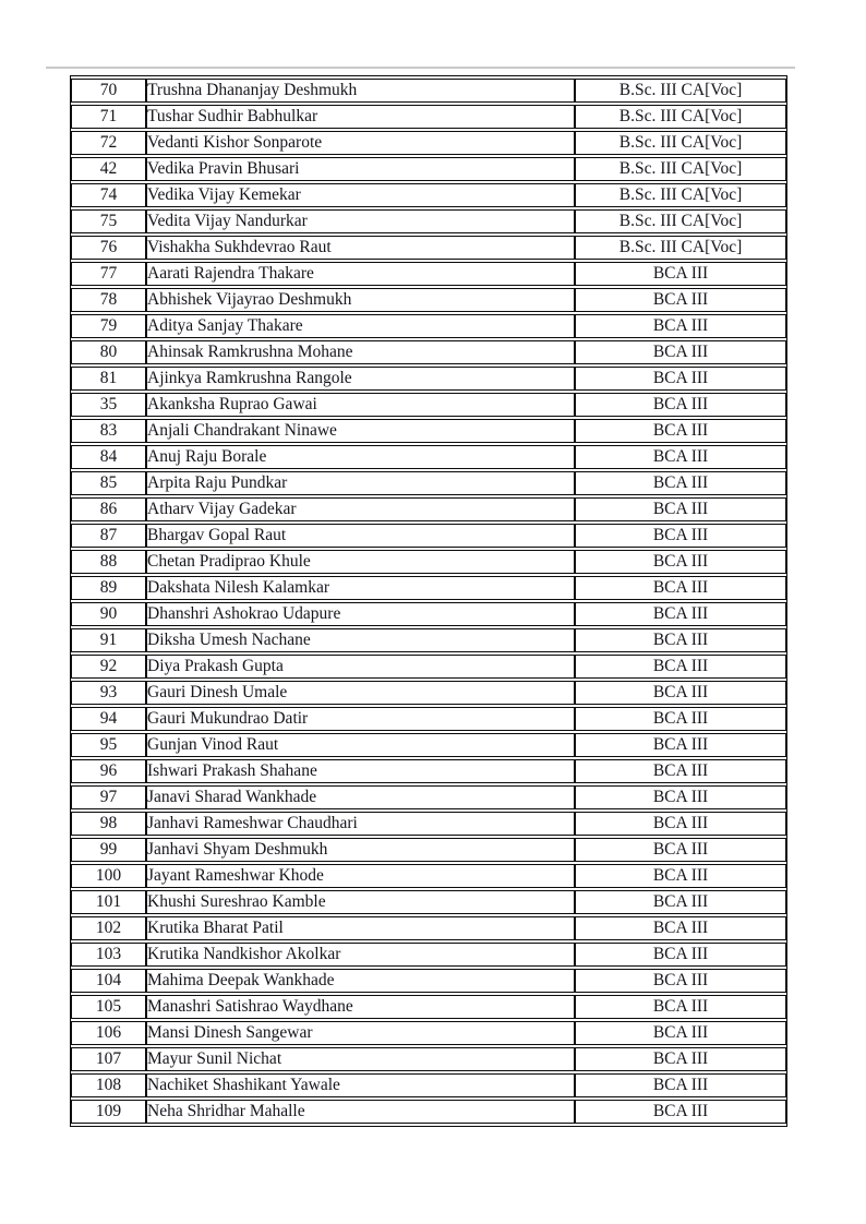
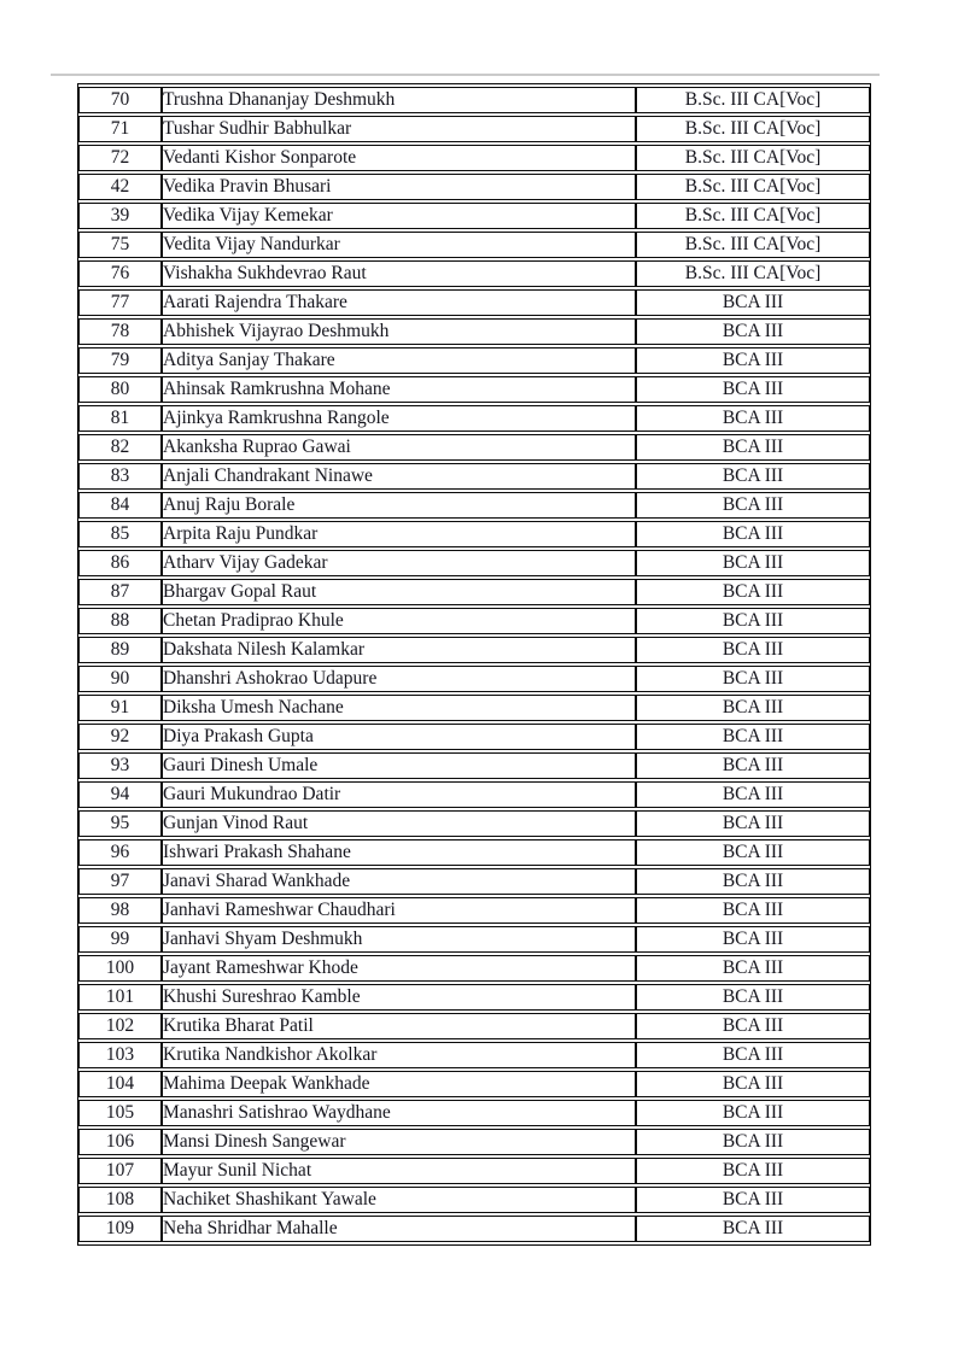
  70	Trushna Dhananjay Deshmukh	B.Sc. III CA[Voc]
  71	Tushar Sudhir Babhulkar	B.Sc. III CA[Voc]
  72	Vedanti Kishor Sonparote	B.Sc. III CA[Voc]
  42	Vedika Pravin Bhusari	B.Sc. III CA[Voc]
- 74	Vedika Vijay Kemekar	B.Sc. III CA[Voc]
+ 39	Vedika Vijay Kemekar	B.Sc. III CA[Voc]
  75	Vedita Vijay Nandurkar	B.Sc. III CA[Voc]
  76	Vishakha Sukhdevrao Raut	B.Sc. III CA[Voc]
  77	Aarati Rajendra Thakare	BCA III
  78	Abhishek Vijayrao Deshmukh	BCA III
  79	Aditya Sanjay Thakare	BCA III
  80	Ahinsak Ramkrushna Mohane	BCA III
  81	Ajinkya Ramkrushna Rangole	BCA III
- 35	Akanksha Ruprao Gawai	BCA III
+ 82	Akanksha Ruprao Gawai	BCA III
  83	Anjali Chandrakant Ninawe	BCA III
  84	Anuj Raju Borale	BCA III
  85	Arpita Raju Pundkar	BCA III
  86	Atharv Vijay Gadekar	BCA III
  87	Bhargav Gopal Raut	BCA III
  88	Chetan Pradiprao Khule	BCA III
  89	Dakshata Nilesh Kalamkar	BCA III
  90	Dhanshri Ashokrao Udapure	BCA III
  91	Diksha Umesh Nachane	BCA III
  92	Diya Prakash Gupta	BCA III
  93	Gauri Dinesh Umale	BCA III
  94	Gauri Mukundrao Datir	BCA III
  95	Gunjan Vinod Raut	BCA III
  96	Ishwari Prakash Shahane	BCA III
  97	Janavi Sharad Wankhade	BCA III
  98	Janhavi Rameshwar Chaudhari	BCA III
  99	Janhavi Shyam Deshmukh	BCA III
  100	Jayant Rameshwar Khode	BCA III
  101	Khushi Sureshrao Kamble	BCA III
  102	Krutika Bharat Patil	BCA III
  103	Krutika Nandkishor Akolkar	BCA III
  104	Mahima Deepak Wankhade	BCA III
  105	Manashri Satishrao Waydhane	BCA III
  106	Mansi Dinesh Sangewar	BCA III
  107	Mayur Sunil Nichat	BCA III
  108	Nachiket Shashikant Yawale	BCA III
  109	Neha Shridhar Mahalle	BCA III
